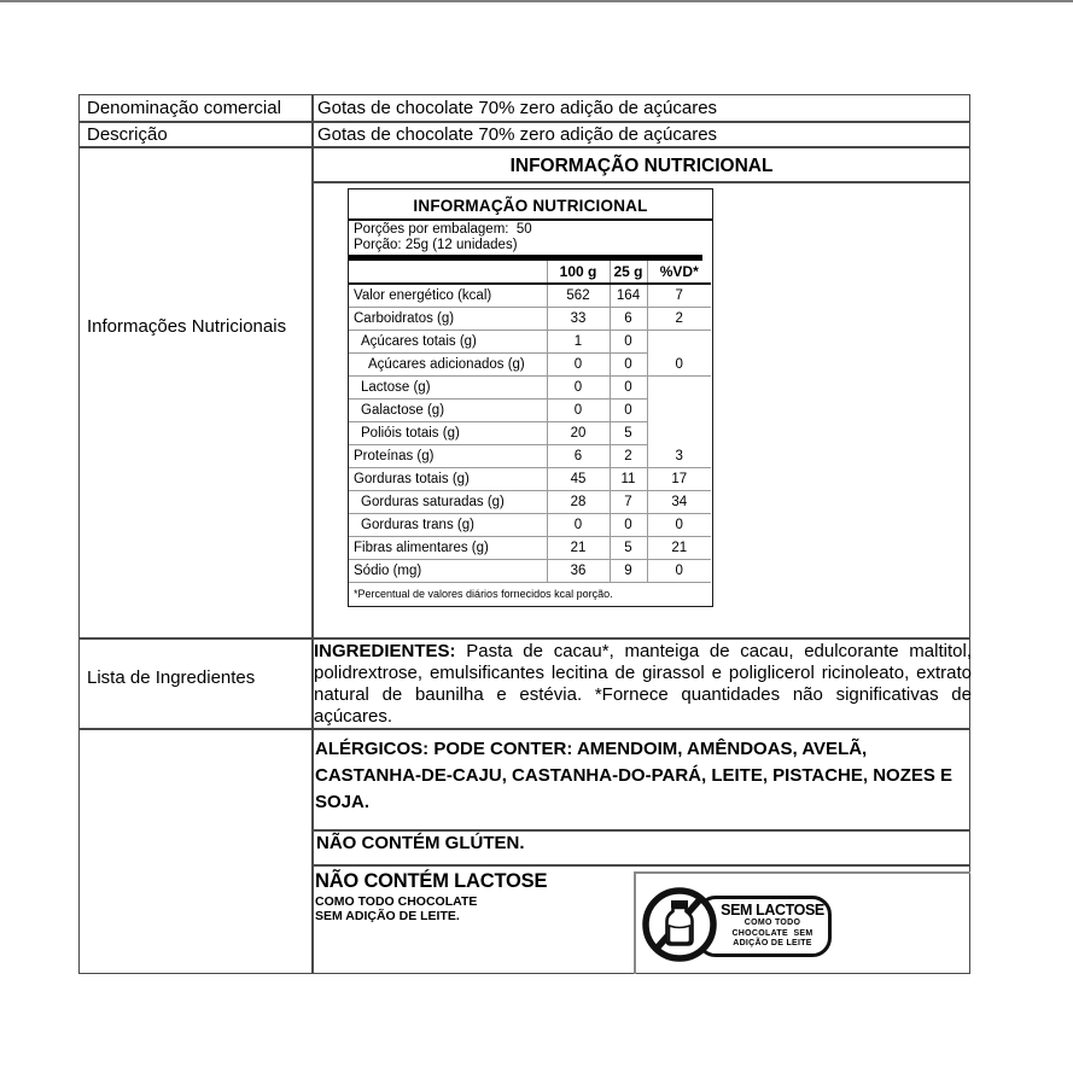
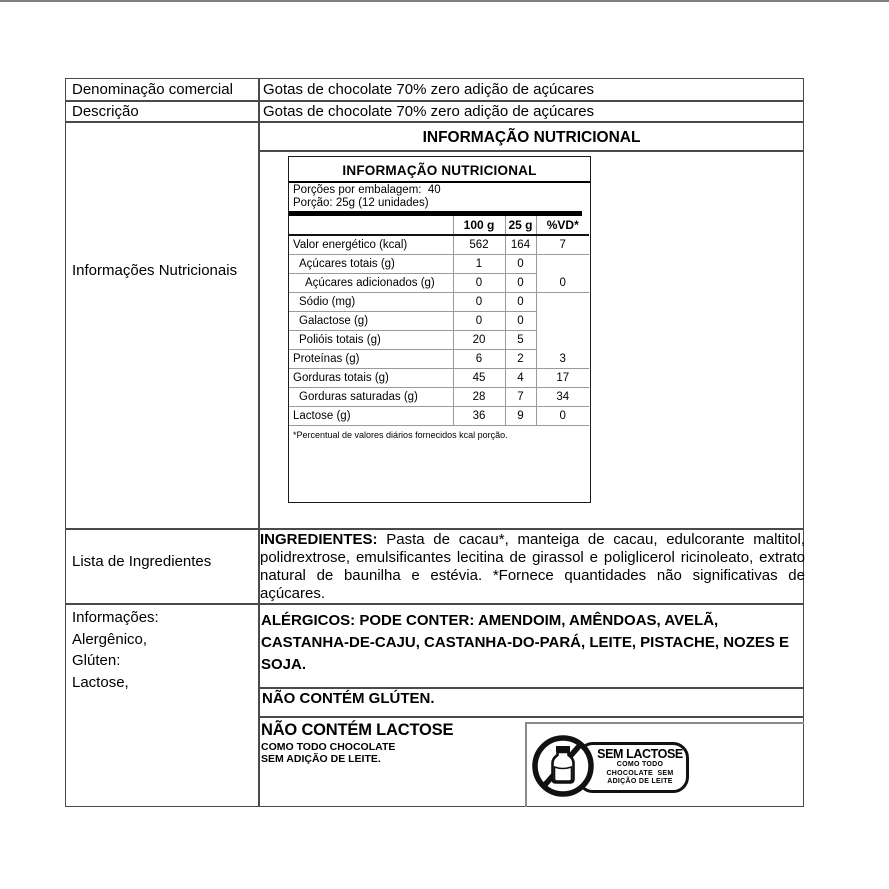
  Denominação comercial
  Gotas de chocolate 70% zero adição de açúcares
  Descrição
  Gotas de chocolate 70% zero adição de açúcares
  Informações Nutricionais
  INFORMAÇÃO NUTRICIONAL
  INFORMAÇÃO NUTRICIONAL
- Porções por embalagem: 50
+ Porções por embalagem: 40
  Porção: 25g (12 unidades)
  	100 g	25 g	%VD*
  Valor energético (kcal)	562	164	7
- Carboidratos (g)	33	6	2
  Açúcares totais (g)	1	0
  Açúcares adicionados (g)	0	0	0
- Lactose (g)	0	0
+ Sódio (mg)	0	0
  Galactose (g)	0	0
  Polióis totais (g)	20	5
  Proteínas (g)	6	2	3
- Gorduras totais (g)	45	11	17
+ Gorduras totais (g)	45	4	17
  Gorduras saturadas (g)	28	7	34
- Gorduras trans (g)	0	0	0
- Fibras alimentares (g)	21	5	21
- Sódio (mg)	36	9	0
+ Lactose (g)	36	9	0
  *Percentual de valores diários fornecidos kcal porção.
  Lista de Ingredientes
  INGREDIENTES: Pasta de cacau*, manteiga de cacau, edulcorante maltitol, polidrextrose, emulsificantes lecitina de girassol e poliglicerol ricinoleato, extrato natural de baunilha e estévia. *Fornece quantidades não significativas de açúcares.
+ Informações:
+ Alergênico,
+ Glúten:
+ Lactose,
  ALÉRGICOS: PODE CONTER: AMENDOIM, AMÊNDOAS, AVELÃ, CASTANHA-DE-CAJU, CASTANHA-DO-PARÁ, LEITE, PISTACHE, NOZES E SOJA.
  NÃO CONTÉM GLÚTEN.
  NÃO CONTÉM LACTOSE
  COMO TODO CHOCOLATE
  SEM ADIÇÃO DE LEITE.
  SEM LACTOSE
